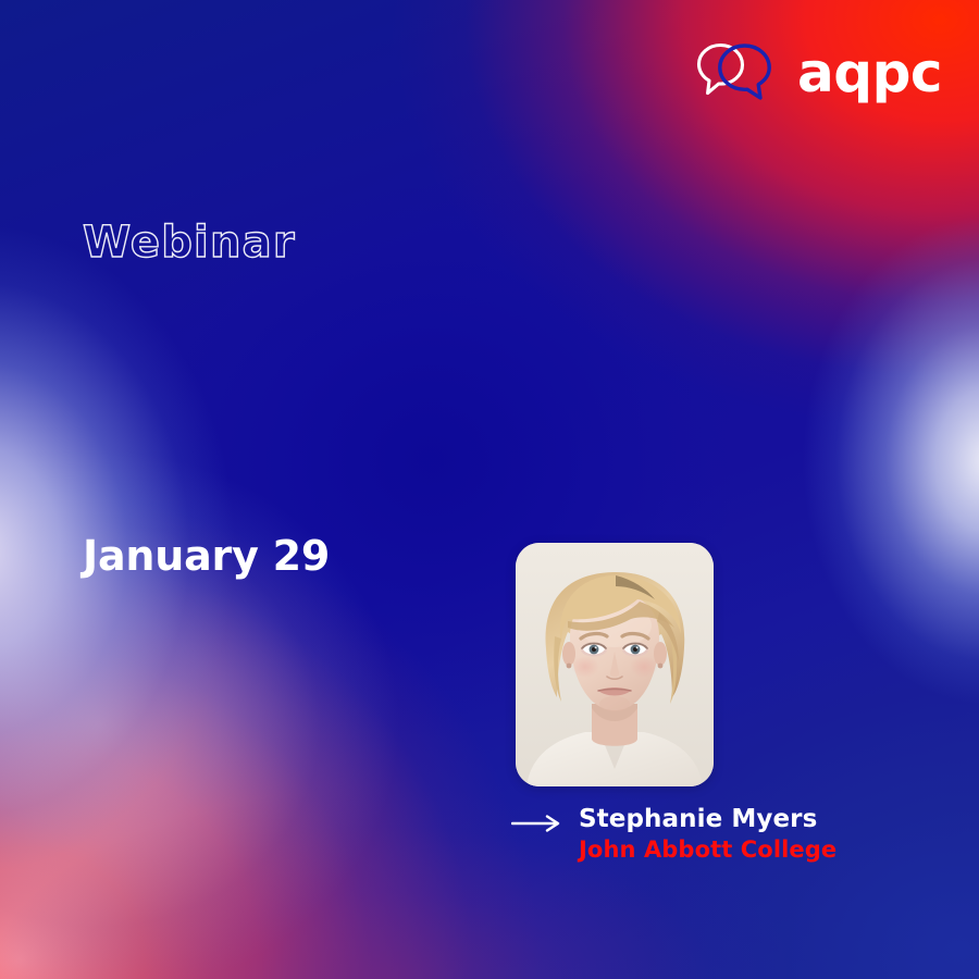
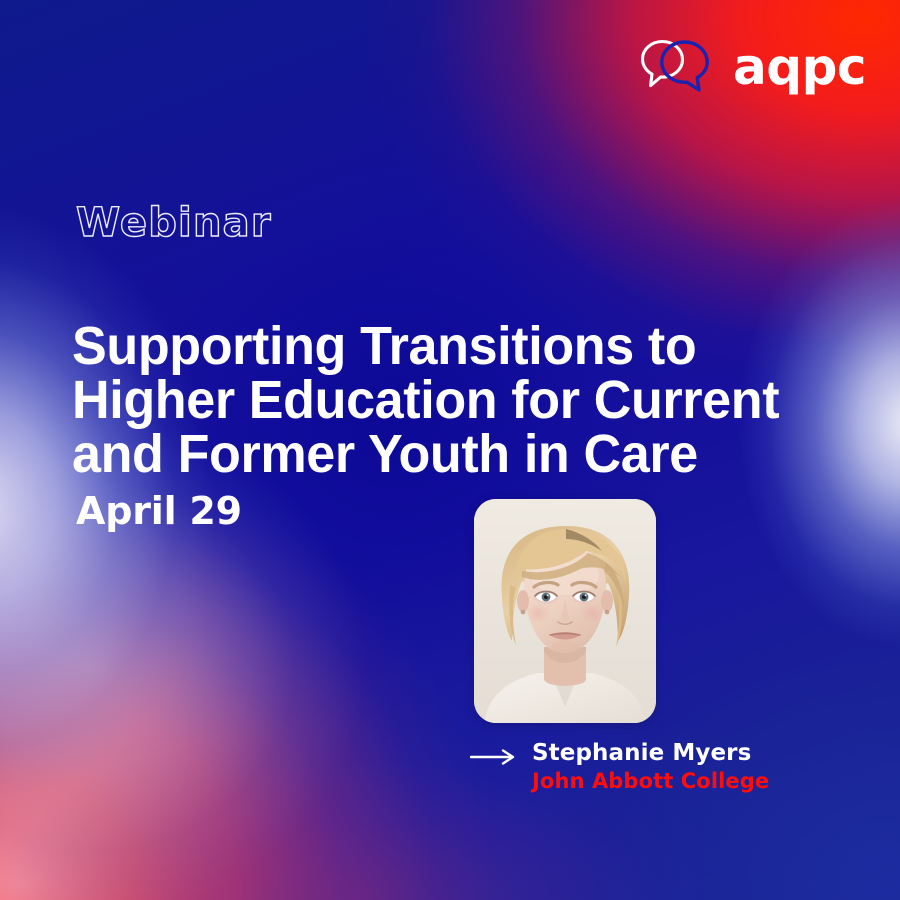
  aqpc
  Webinar
+ Supporting Transitions to
+ Higher Education for Current
+ and Former Youth in Care
- January 29
+ April 29
  Stephanie Myers
  John Abbott College
